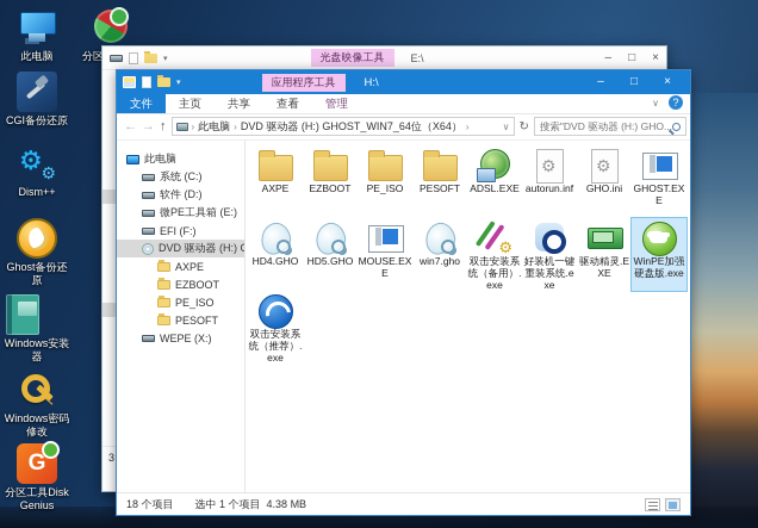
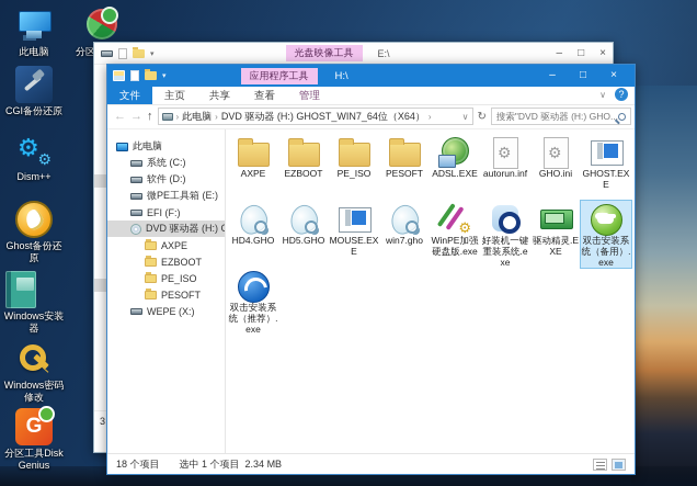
  此电脑
  CGI备份还原
  Dism++
  Ghost备份还原
  Windows安装器
  Windows密码修改
  分区工具DiskGenius
  光盘映像工具
  E:\
  –
  □
  ×
  3
  应用程序工具
  H:\
  –
  □
  ×
  文件
  主页
  共享
  查看
  管理
  ∨
  ←
  →
  ↑
  ›
  此电脑
  ›
  DVD 驱动器 (H:) GHOST_WIN7_64位（X64）
  ›
  ∨
  ↻
  搜索"DVD 驱动器 (H:) GHO...
  此电脑
  系统 (C:)
  软件 (D:)
  微PE工具箱 (E:)
  EFI (F:)
  DVD 驱动器 (H:) G
  AXPE
  EZBOOT
  PE_ISO
  PESOFT
  WEPE (X:)
  AXPE
  EZBOOT
  PE_ISO
  PESOFT
  ADSL.EXE
  autorun.inf
  GHO.ini
  GHOST.EXE
  HD4.GHO
  HD5.GHO
  MOUSE.EXE
  win7.gho
- 双击安装系统（备用）.exe
+ WinPE加强硬盘版.exe
  好装机一键重装系统.exe
  驱动精灵.EXE
- WinPE加强硬盘版.exe
+ 双击安装系统（备用）.exe
  双击安装系统（推荐）.exe
  18 个项目
- 选中 1 个项目 4.38 MB
+ 选中 1 个项目 2.34 MB
